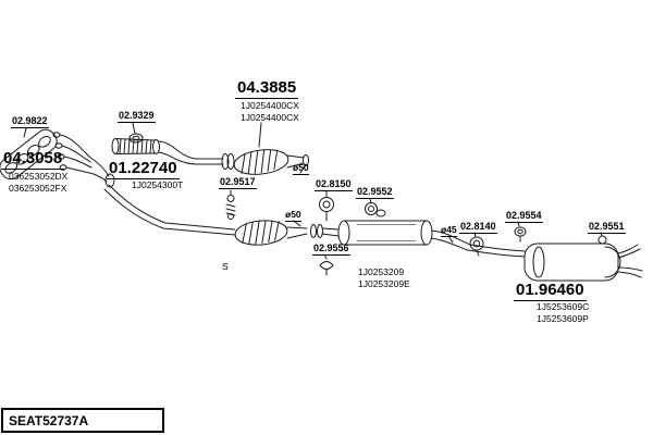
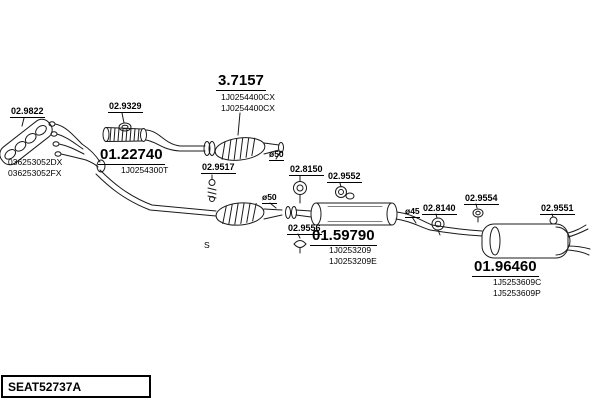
  02.9822
- 04.3058
  036253052DX
  036253052FX
  02.9329
  01.22740
  1J0254300T
- 04.3885
+ 3.7157
  1J0254400CX
  1J0254400CX
  02.9517
  ø50
  02.8150
  02.9552
  ø50
  S
  02.9556
+ 01.59790
  1J0253209
  1J0253209E
  ø45
  02.8140
  02.9554
  02.9551
  01.96460
  1J5253609C
  1J5253609P
  SEAT52737A
